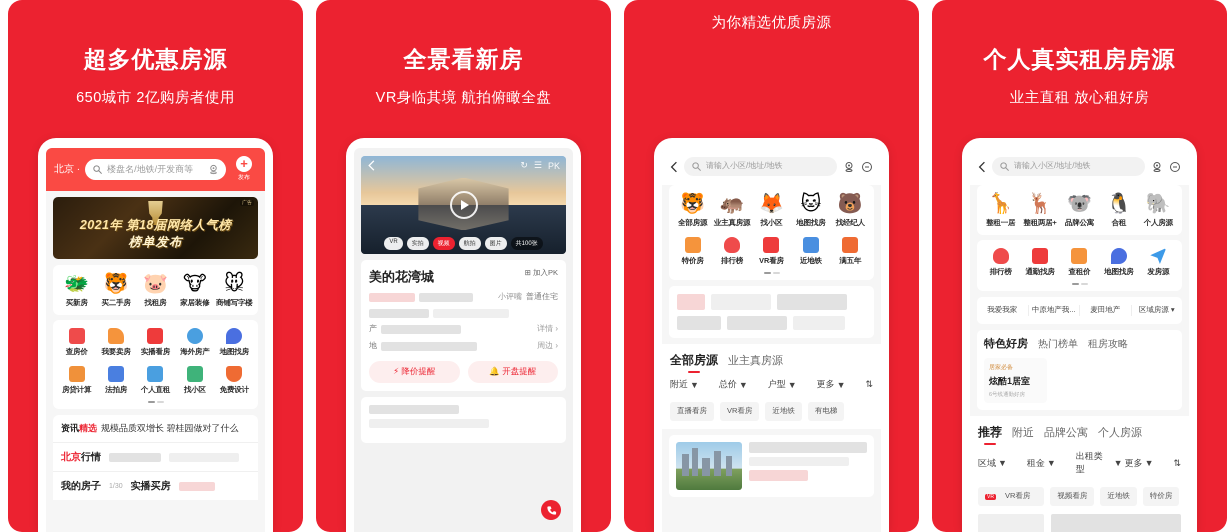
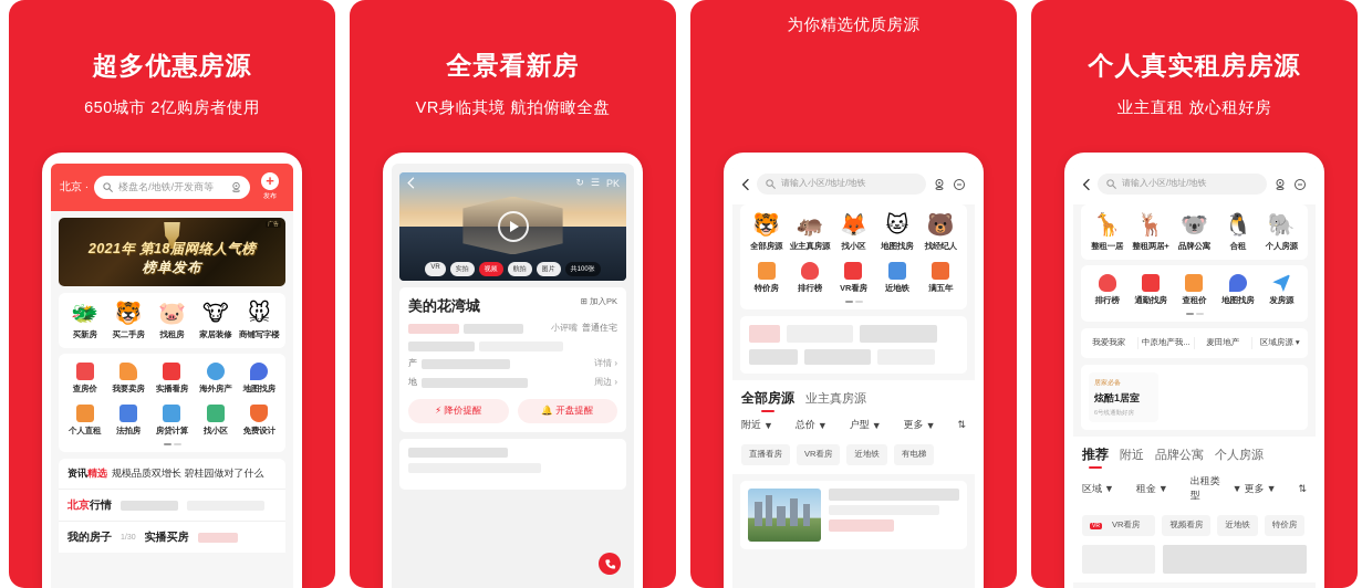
  超多优惠房源
  650城市 2亿购房者使用
  北京 ·
  楼盘名/地铁/开发商等
  +
  2021年 第18届网络人气榜
  榜单发布
  🐲
  买新房
  🐯
  买二手房
  🐷
  找租房
  🐮
  家居装修
  🐭
  商铺写字楼
  查房价
  我要卖房
  实播看房
  海外房产
  地图找房
- 房贷计算
+ 个人直租
  法拍房
- 个人直租
+ 房贷计算
  找小区
  免费设计
  资讯精选
  规模品质双增长 碧桂园做对了什么
  北京行情
  我的房子
  实播买房
  全景看新房
  VR身临其境 航拍俯瞰全盘
  ↻
  ☰
  PK
  美的花湾城
  ⊞ 加入PK
  小评嘴
  普通住宅
  产
  详情 ›
  地
  周边 ›
  ⚡ 降价提醒
  🔔 开盘提醒
  为你精选优质房源
  请输入小区/地址/地铁
  🐯
  全部房源
  🦛
  业主真房源
  🦊
  找小区
  🐱
  地图找房
  🐻
  找经纪人
  特价房
  排行榜
  VR看房
  近地铁
  满五年
  全部房源
  业主真房源
  附近
  ▼
  总价
  ▼
  户型
  ▼
  更多
  ▼
  ⇅
  直播看房
  VR看房
  近地铁
  有电梯
  个人真实租房房源
  业主直租 放心租好房
  请输入小区/地址/地铁
  🦒
  整租一居
  🦌
  整租两居+
  🐨
  品牌公寓
  🐧
  合租
  🐘
  个人房源
  排行榜
  通勤找房
  查租价
  地图找房
  发房源
  我爱我家
  中原地产我...
  麦田地产
  区域房源 ▾
- 特色好房
- 热门榜单
- 租房攻略
  炫酷1居室
  推荐
  附近
  品牌公寓
  个人房源
  区域
  ▼
  租金
  ▼
  出租类型
  ▼
  更多
  ▼
  ⇅
  视频看房
  近地铁
  特价房
